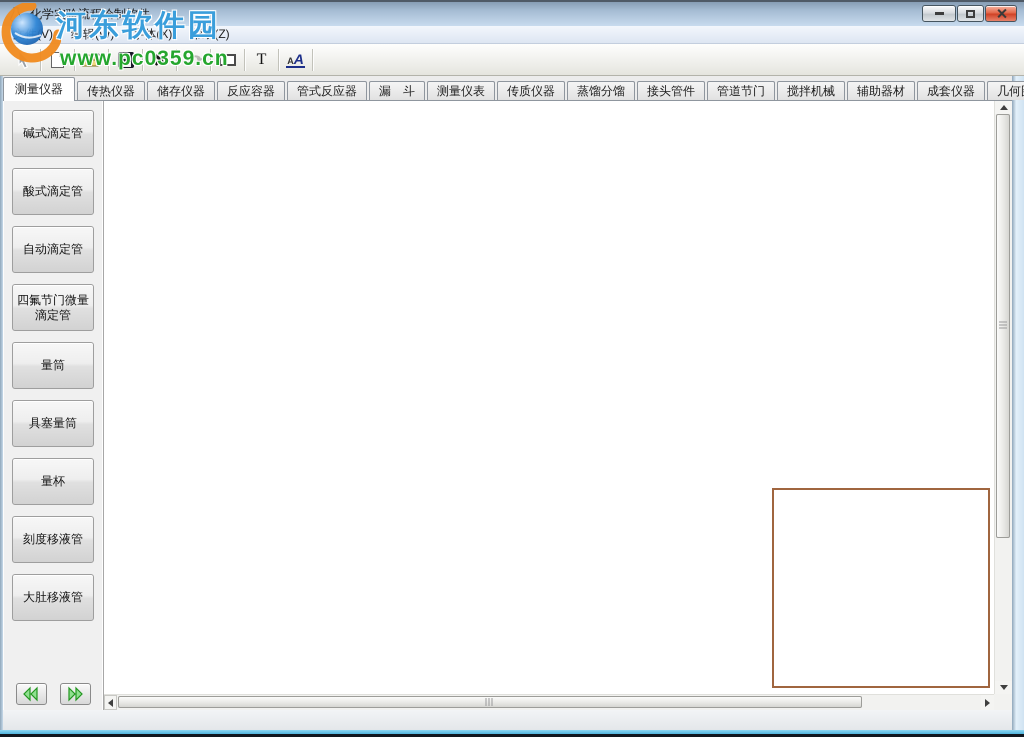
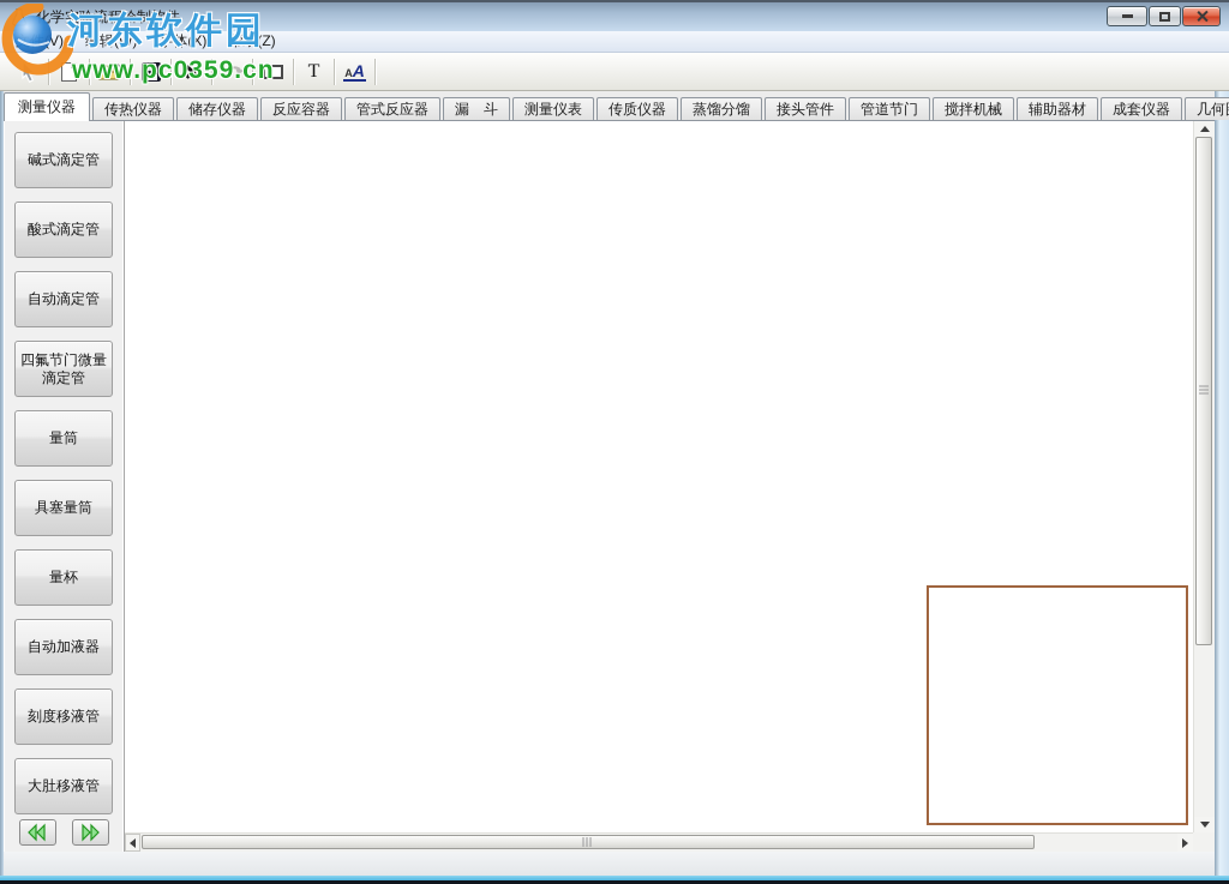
  化学实验流程绘制软件
  编辑(W)
  字体(X)
  帮助(Z)
  T
  A
  A
  测量仪器
  传热仪器
  储存仪器
  反应容器
  管式反应器
  漏 斗
  测量仪表
  传质仪器
  蒸馏分馏
  接头管件
  管道节门
  搅拌机械
  辅助器材
  成套仪器
  碱式滴定管
  酸式滴定管
  自动滴定管
  四氟节门微量滴定管
  量筒
  具塞量筒
  量杯
+ 自动加液器
  刻度移液管
  大肚移液管
  河东软件园
  www.pc0359.cn
